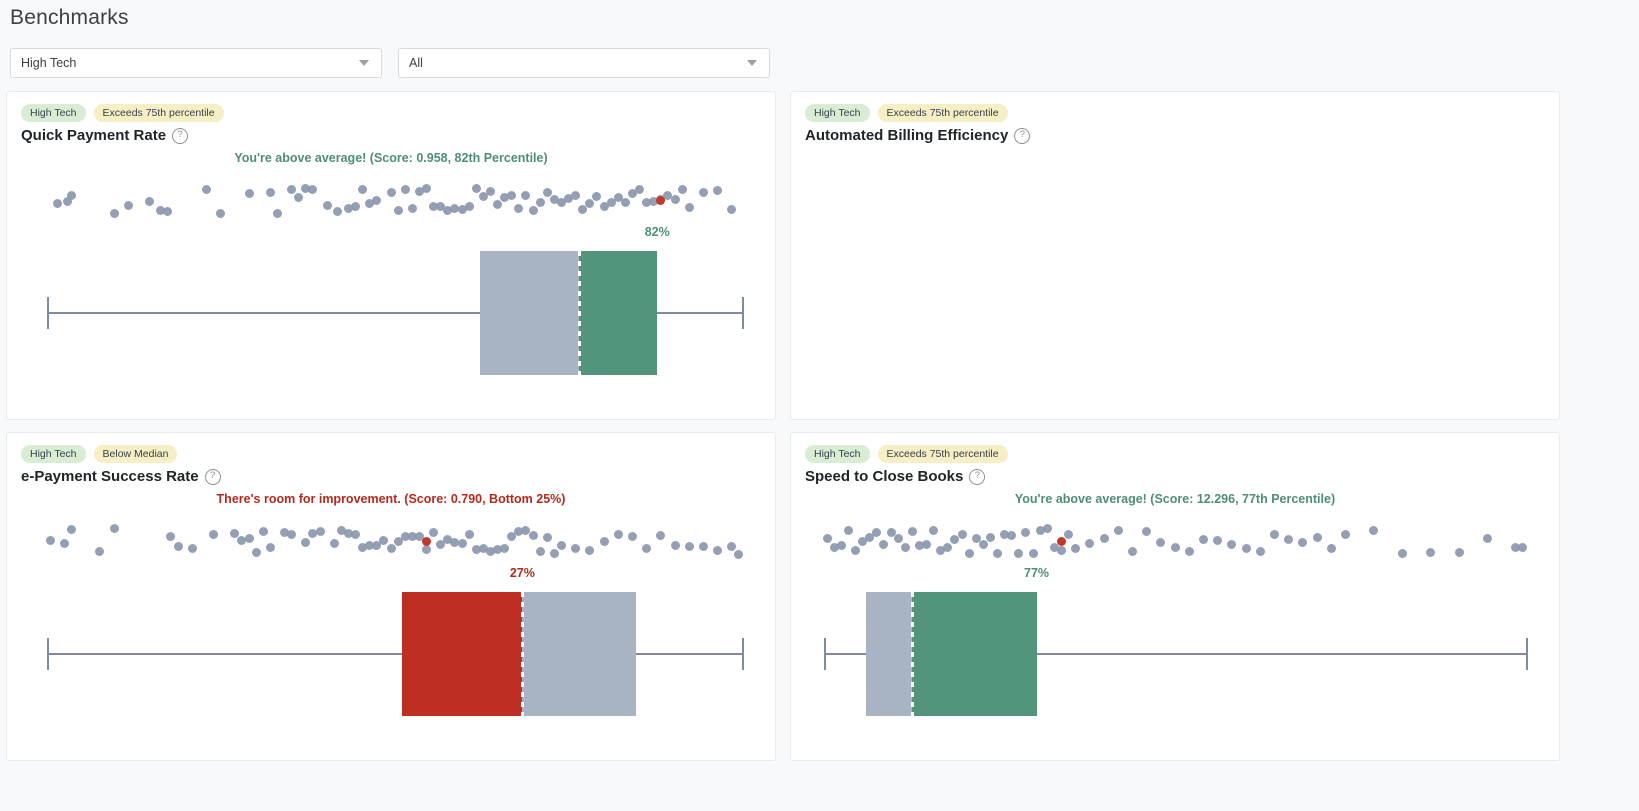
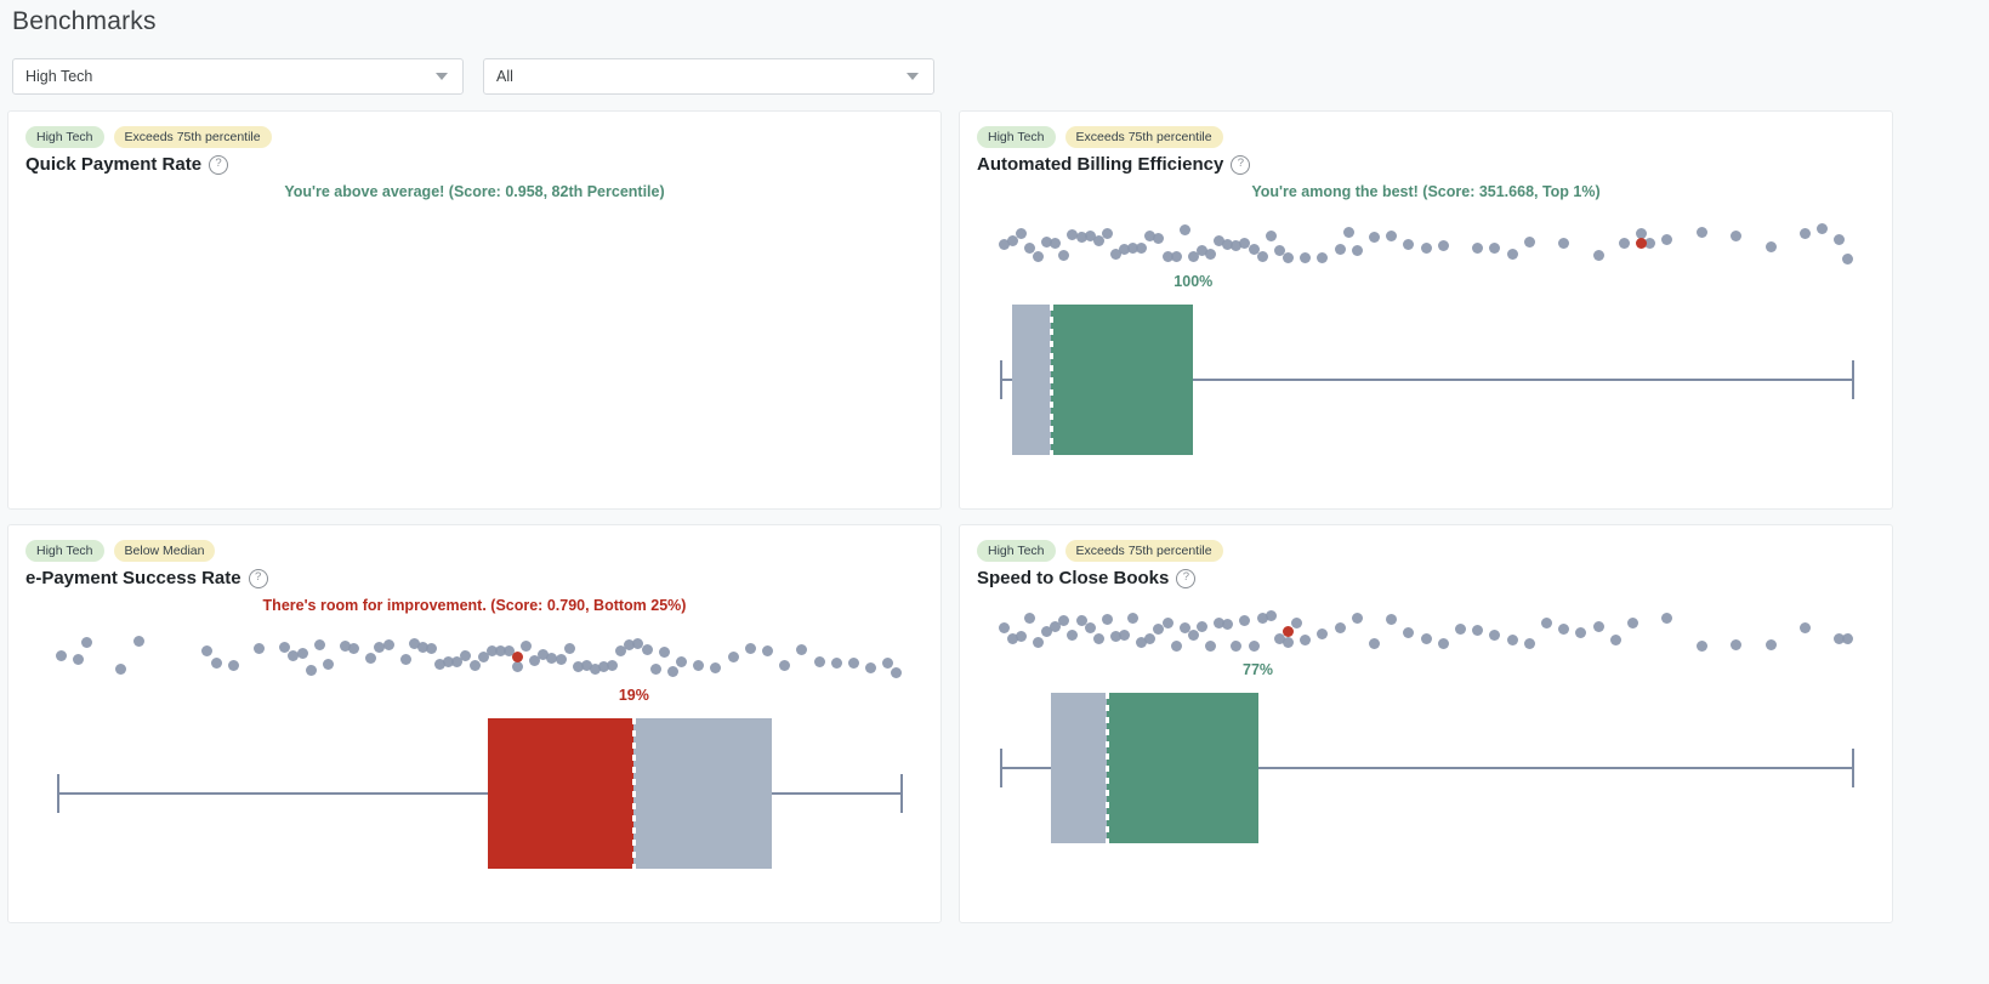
  Benchmarks
  High Tech
  All
  High Tech
  Exceeds 75th percentile
  Quick Payment Rate
  ?
  You're above average! (Score: 0.958, 82th Percentile)
- 82%
  High Tech
  Exceeds 75th percentile
  Automated Billing Efficiency
  ?
+ You're among the best! (Score: 351.668, Top 1%)
+ 100%
  High Tech
  Below Median
  e-Payment Success Rate
  ?
  There's room for improvement. (Score: 0.790, Bottom 25%)
- 27%
+ 19%
  High Tech
  Exceeds 75th percentile
  Speed to Close Books
  ?
- You're above average! (Score: 12.296, 77th Percentile)
  77%
